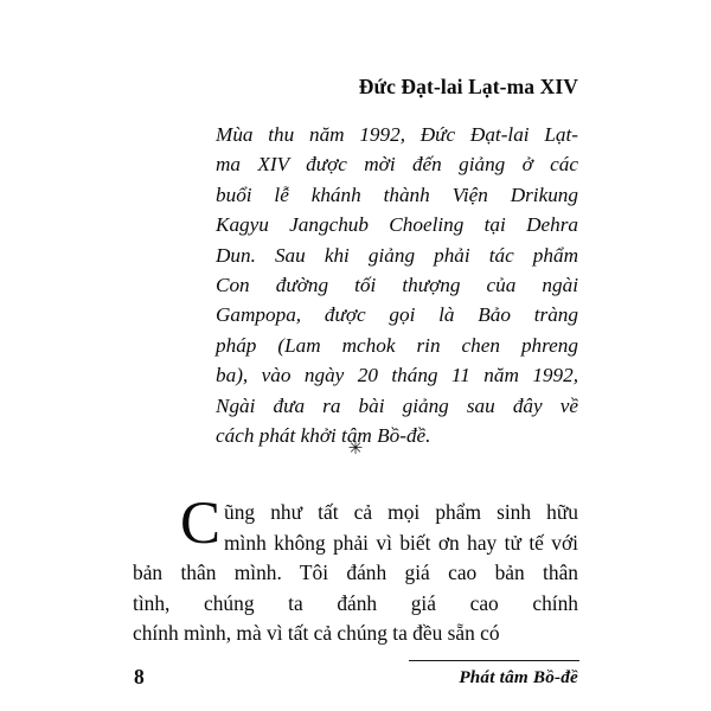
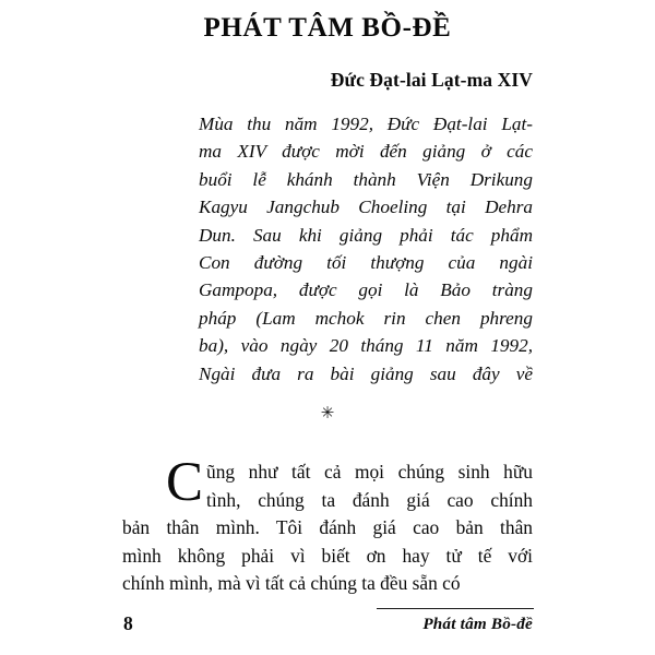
+ PHÁT TÂM BỒ-ĐỀ
  Đức Đạt-lai Lạt-ma XIV
  Mùa thu năm 1992, Đức Đạt-lai Lạt-
  ma XIV được mời đến giảng ở các
  buổi lễ khánh thành Viện Drikung
  Kagyu Jangchub Choeling tại Dehra
  Dun. Sau khi giảng phải tác phẩm
  Con đường tối thượng của ngài
  Gampopa, được gọi là Bảo tràng
  pháp (Lam mchok rin chen phreng
  ba), vào ngày 20 tháng 11 năm 1992,
  Ngài đưa ra bài giảng sau đây về
- cách phát khởi tâm Bồ-đề.
  ✳
  C
- ũng như tất cả mọi phẩm sinh hữu
+ ũng như tất cả mọi chúng sinh hữu
- mình không phải vì biết ơn hay tử tế với
+ tình, chúng ta đánh giá cao chính
  bản thân mình. Tôi đánh giá cao bản thân
- tình, chúng ta đánh giá cao chính
+ mình không phải vì biết ơn hay tử tế với
  chính mình, mà vì tất cả chúng ta đều sẵn có
  8
  Phát tâm Bồ-đề
